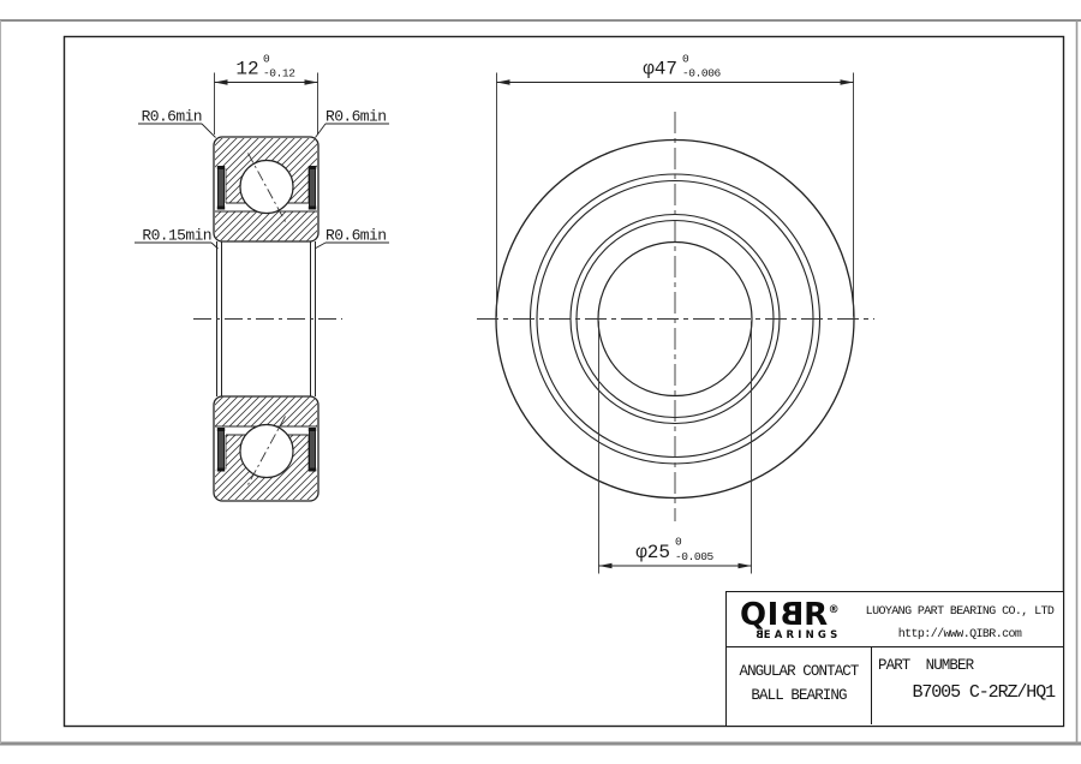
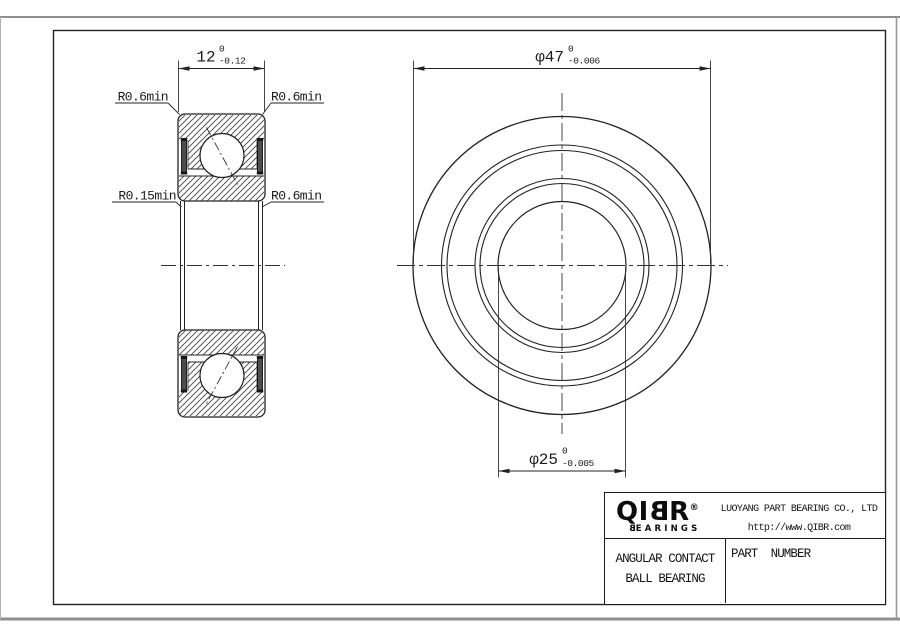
  12
  0
  -0.12
  φ47
  0
  -0.006
  φ25
  0
  -0.005
  R0.6min
  R0.6min
  R0.15min
  R0.6min
  LUOYANG PART BEARING CO., LTD
  http://www.QIBR.com
  ANGULAR CONTACT
  BALL BEARING
  PART NUMBER
- B7005 C-2RZ/HQ1
